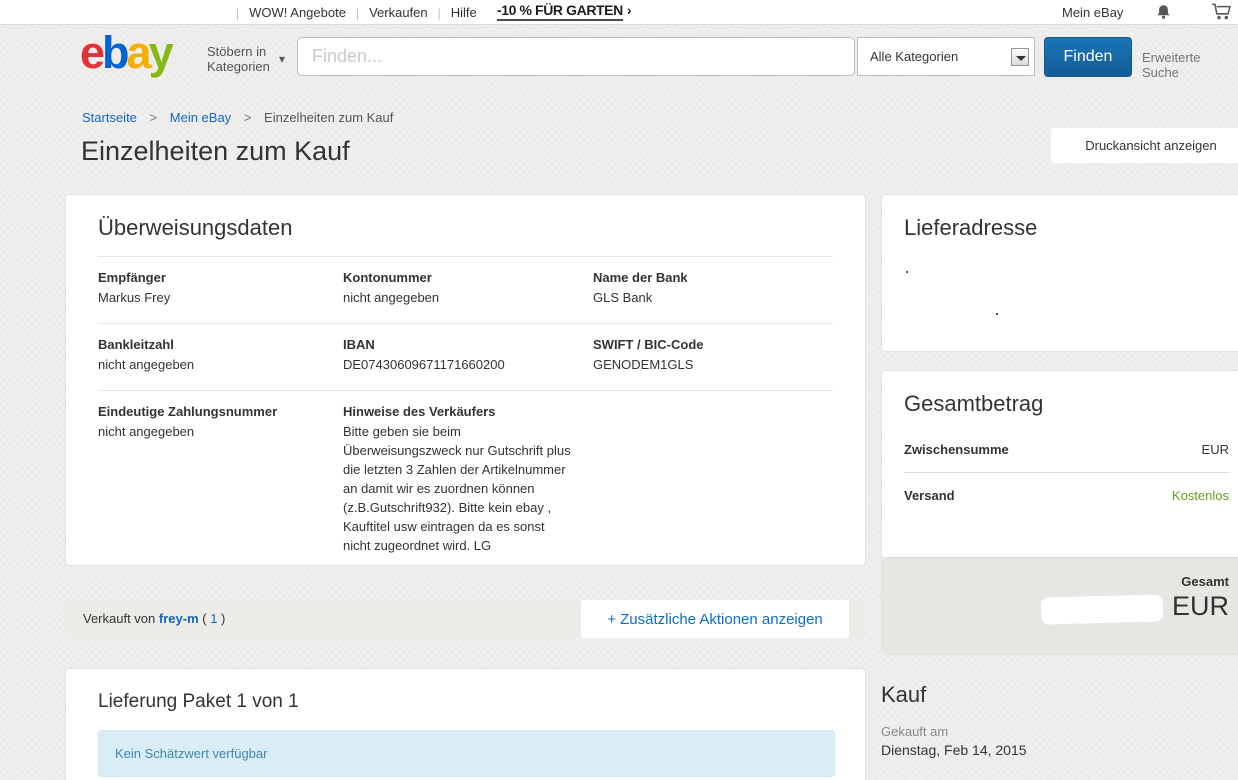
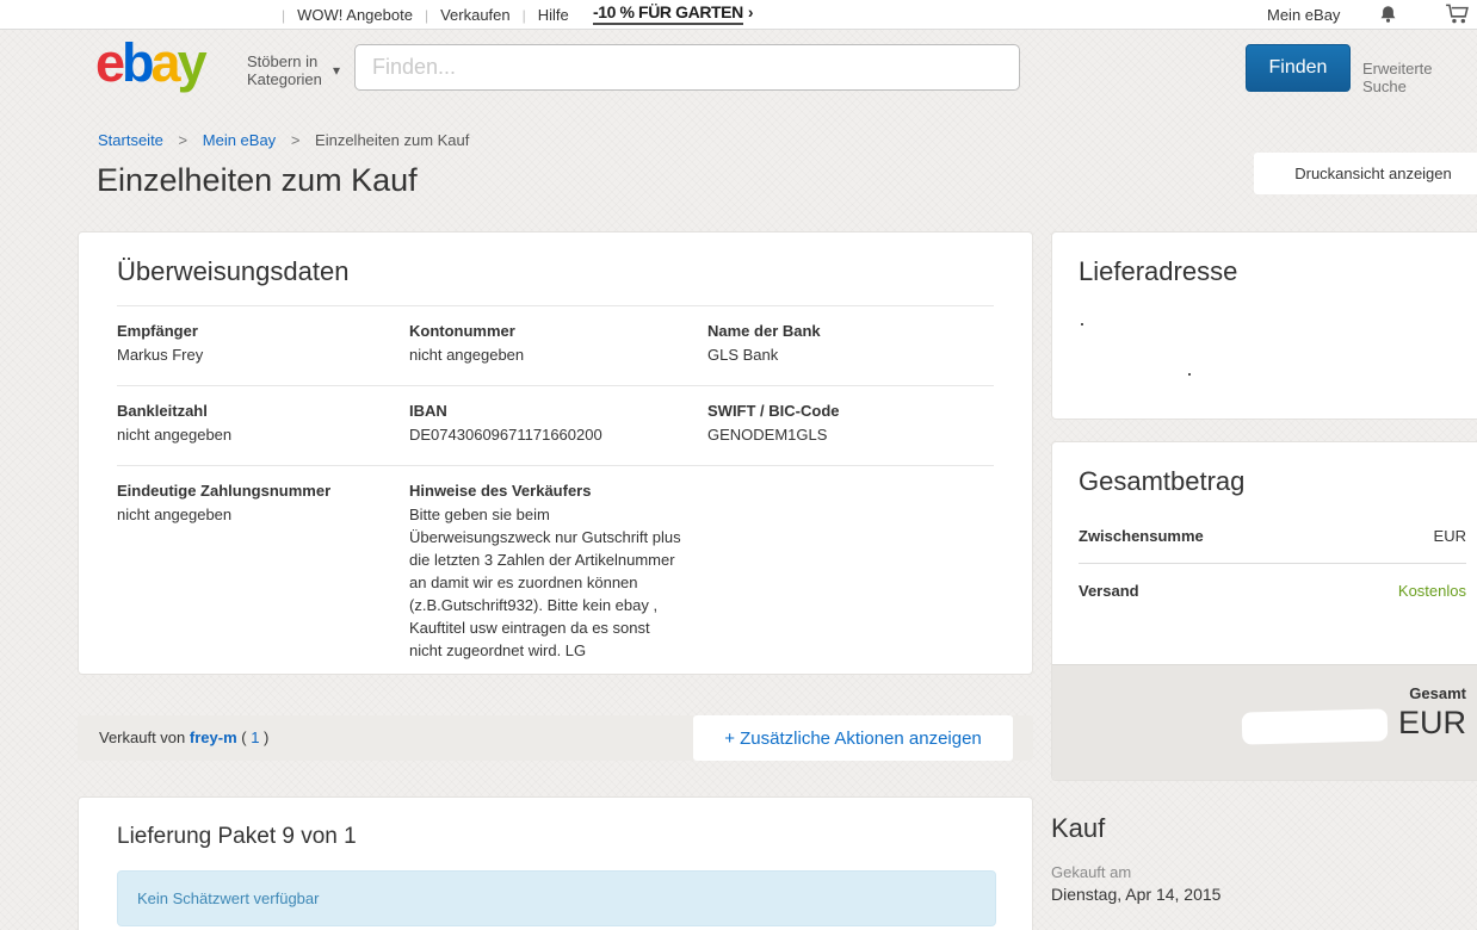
  |
  WOW! Angebote
  |
  Verkaufen
  |
  Hilfe
  -10 % FÜR GARTEN ›
  Mein eBay
  ebay
  Stöbern in
  Kategorien
  ▾
  Finden...
- Alle Kategorien
  Finden
  Erweiterte Suche
  Startseite > Mein eBay > Einzelheiten zum Kauf
  Einzelheiten zum Kauf
  Druckansicht anzeigen
  Überweisungsdaten
  Empfänger
  Markus Frey
  Kontonummer
  nicht angegeben
  Name der Bank
  GLS Bank
  Bankleitzahl
  nicht angegeben
  IBAN
  DE07430609671171660200
  SWIFT / BIC-Code
  GENODEM1GLS
  Eindeutige Zahlungsnummer
  nicht angegeben
  Hinweise des Verkäufers
  Bitte geben sie beim Überweisungszweck nur Gutschrift plus die letzten 3 Zahlen der Artikelnummer an damit wir es zuordnen können (z.B.Gutschrift932). Bitte kein ebay , Kauftitel usw eintragen da es sonst nicht zugeordnet wird. LG
  Verkauft von frey-m ( 1 )
  + Zusätzliche Aktionen anzeigen
- Lieferung Paket 1 von 1
+ Lieferung Paket 9 von 1
  Kein Schätzwert verfügbar
  Lieferadresse
  Gesamtbetrag
  Zwischensumme
  EUR
  Versand
  Kostenlos
  Gesamt
  EUR
  Kauf
  Gekauft am
- Dienstag, Feb 14, 2015
+ Dienstag, Apr 14, 2015
